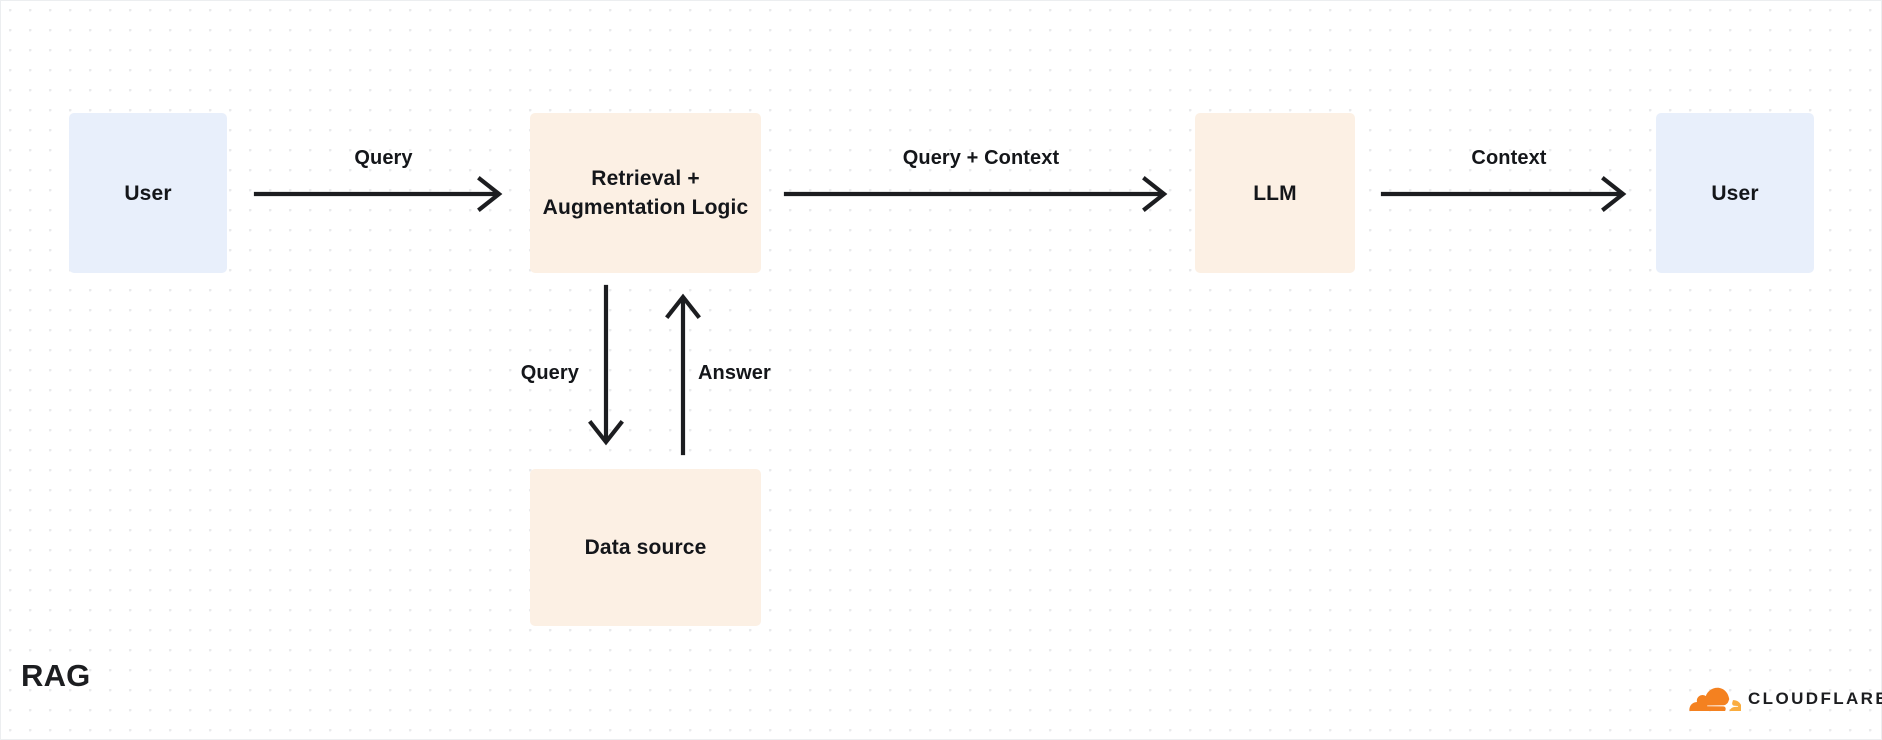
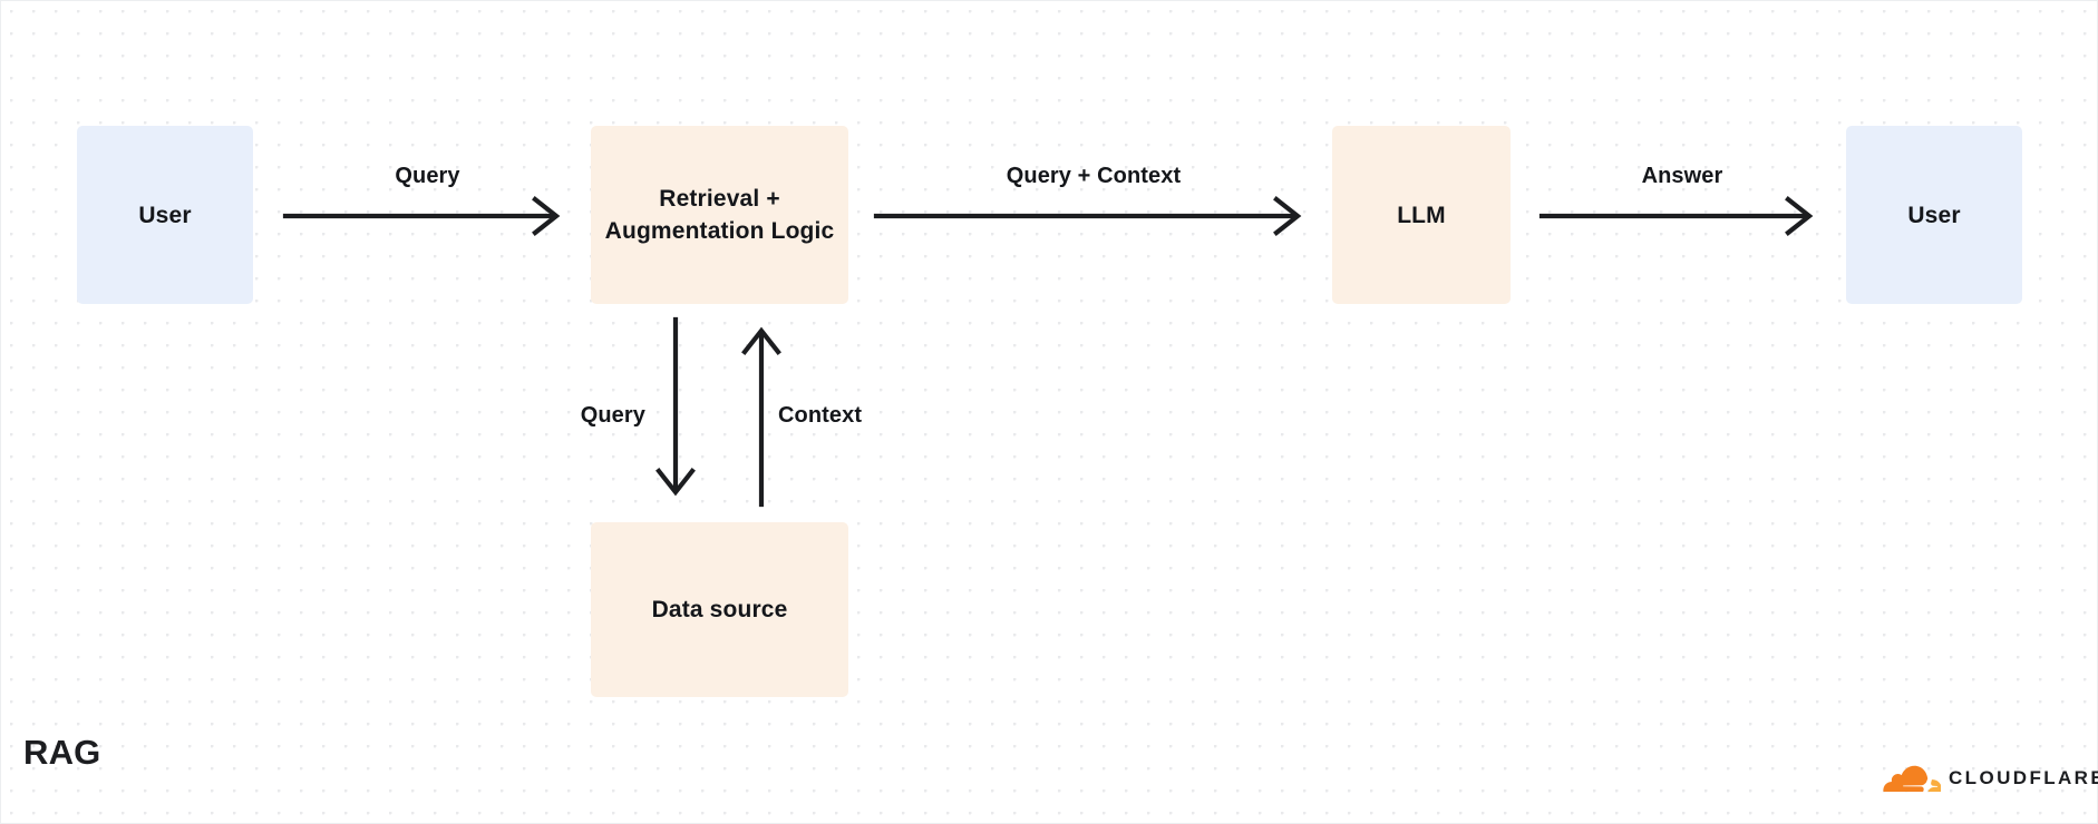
  User
  Retrieval + Augmentation Logic
  LLM
  User
  Data source
  Query
  Query + Context
- Context
+ Answer
  Query
- Answer
+ Context
  RAG
  CLOUDFLAR
